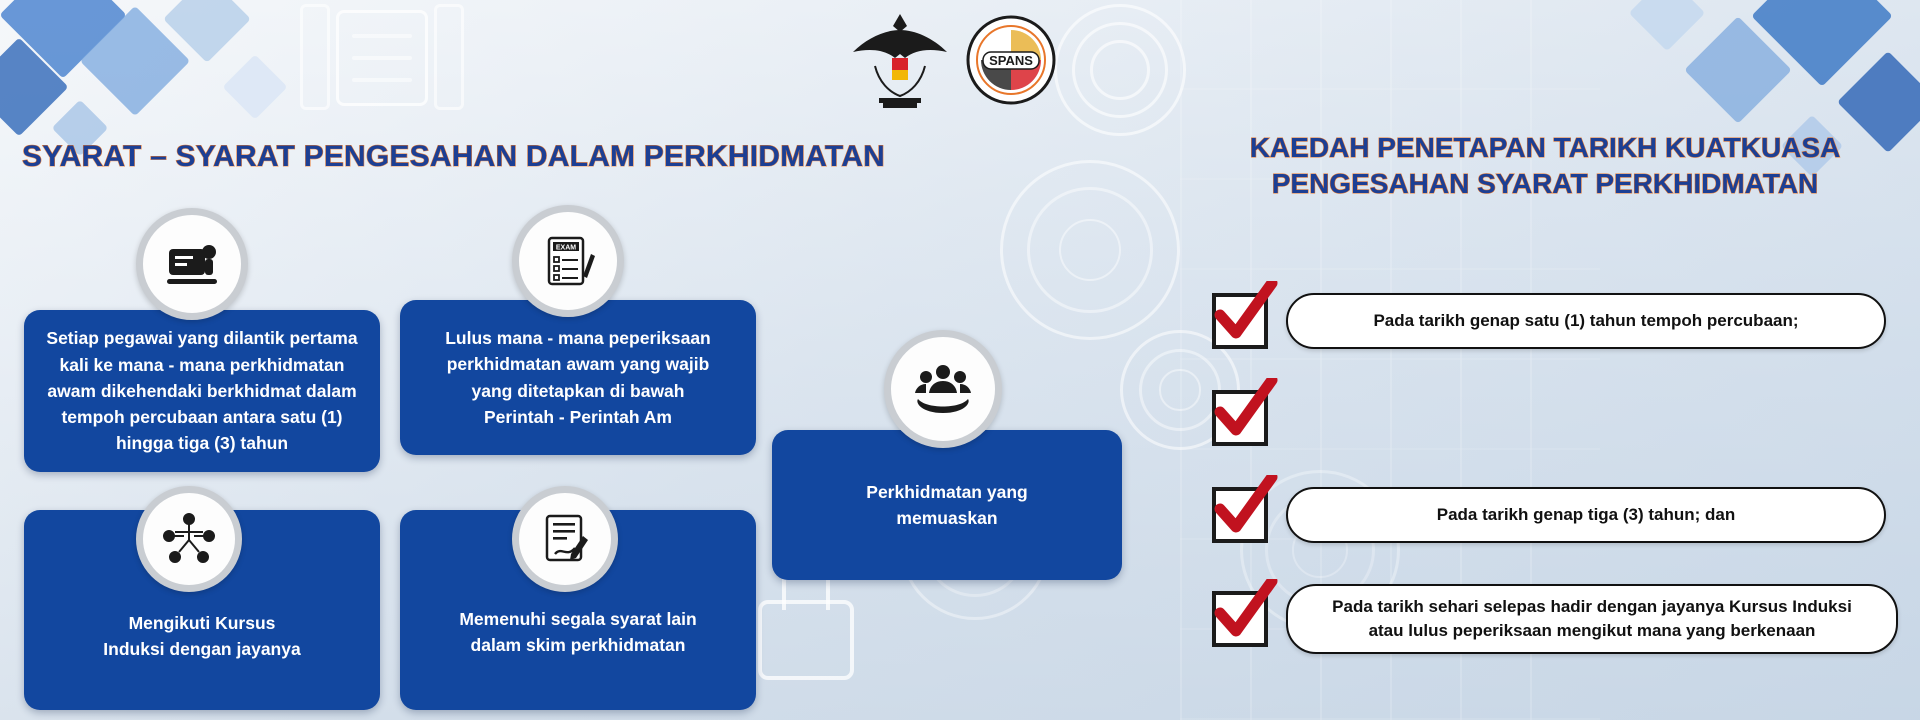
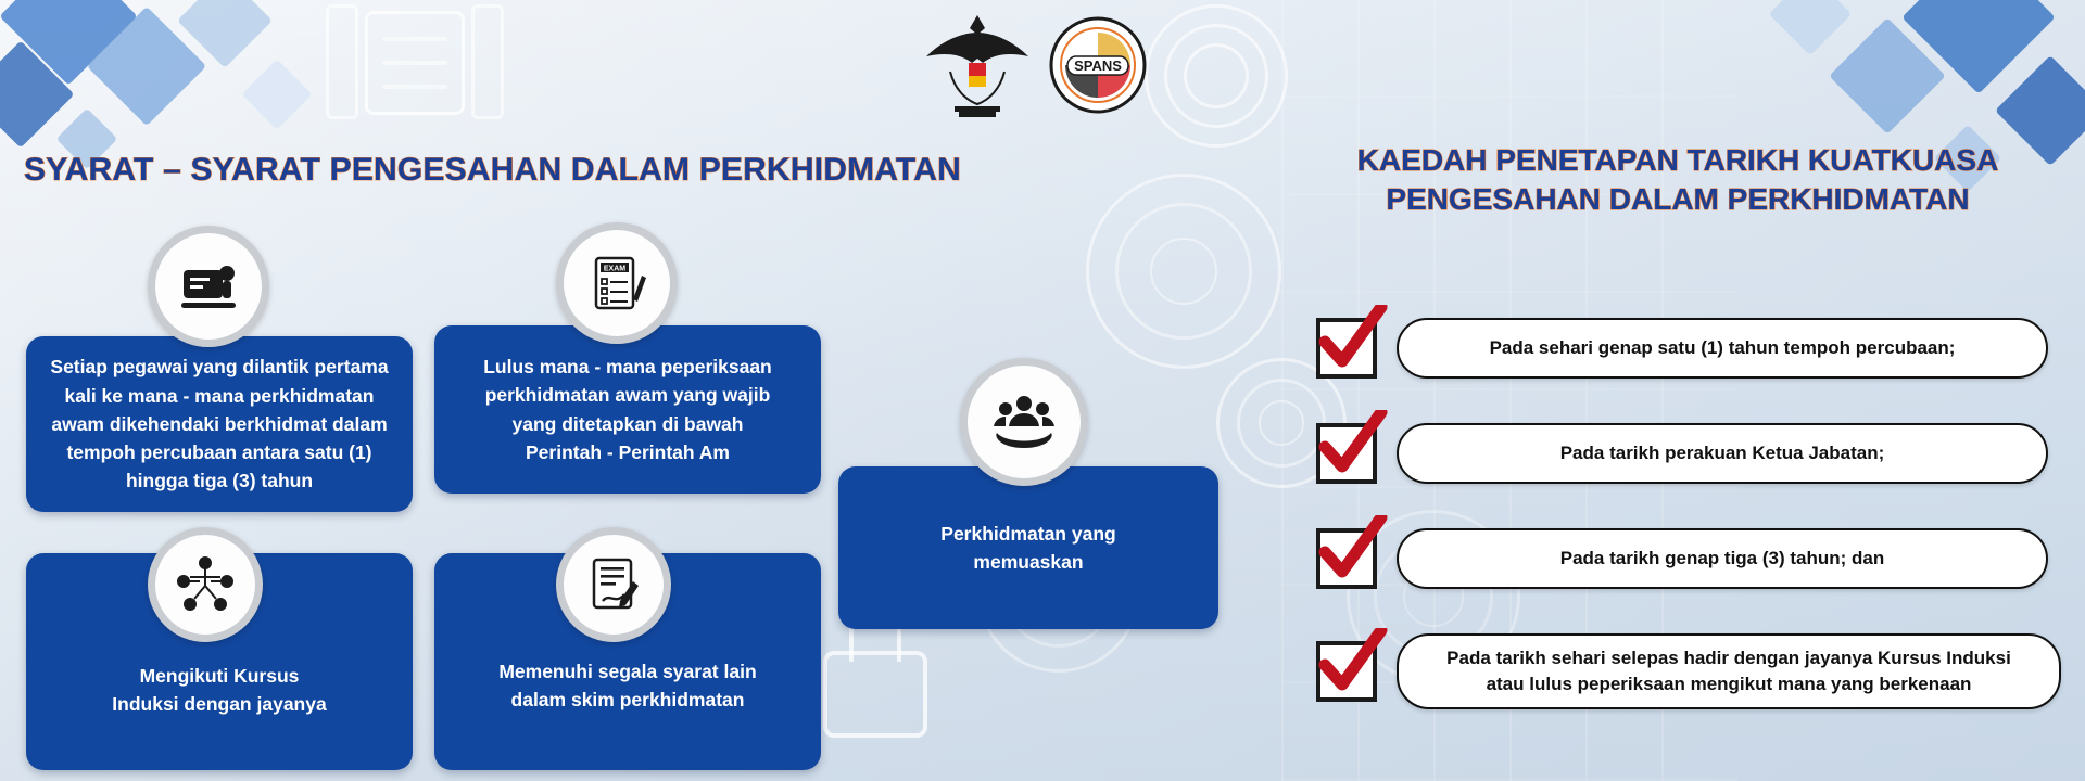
  SPANS
  SYARAT – SYARAT PENGESAHAN DALAM PERKHIDMATAN
- KAEDAH PENETAPAN TARIKH KUATKUASA PENGESAHAN SYARAT PERKHIDMATAN
+ KAEDAH PENETAPAN TARIKH KUATKUASA PENGESAHAN DALAM PERKHIDMATAN
  Setiap pegawai yang dilantik pertama
  kali ke mana - mana perkhidmatan
  awam dikehendaki berkhidmat dalam
  tempoh percubaan antara satu (1)
  hingga tiga (3) tahun
  Lulus mana - mana peperiksaan
  perkhidmatan awam yang wajib
  yang ditetapkan di bawah
  Perintah - Perintah Am
  Mengikuti Kursus
  Induksi dengan jayanya
  Memenuhi segala syarat lain
  dalam skim perkhidmatan
  Perkhidmatan yang
  memuaskan
- Pada tarikh genap satu (1) tahun tempoh percubaan;
+ Pada sehari genap satu (1) tahun tempoh percubaan;
+ Pada tarikh perakuan Ketua Jabatan;
  Pada tarikh genap tiga (3) tahun; dan
  Pada tarikh sehari selepas hadir dengan jayanya Kursus Induksi
  atau lulus peperiksaan mengikut mana yang berkenaan
